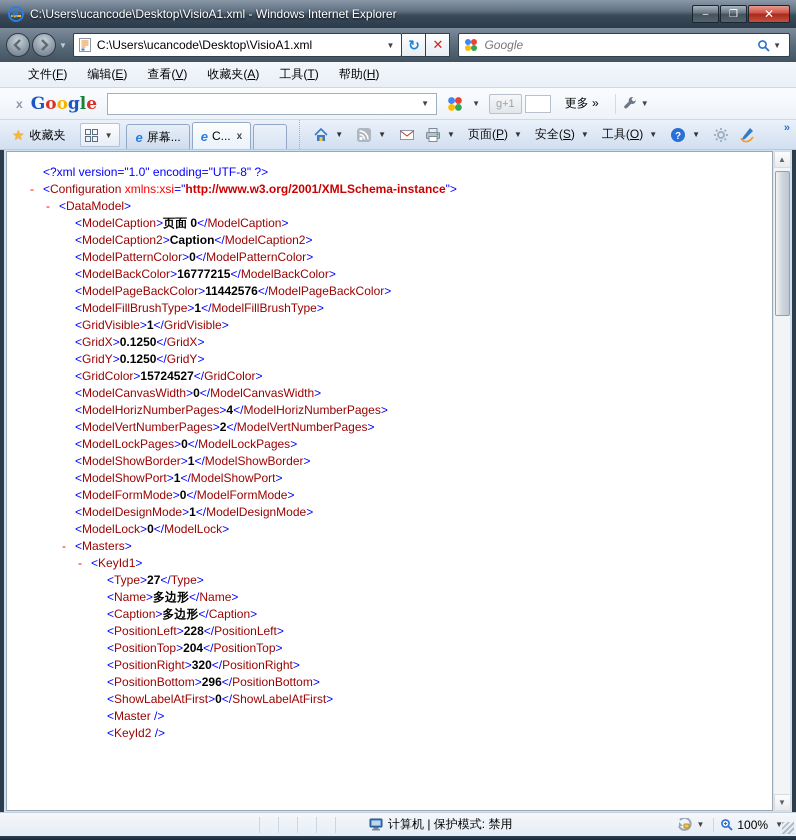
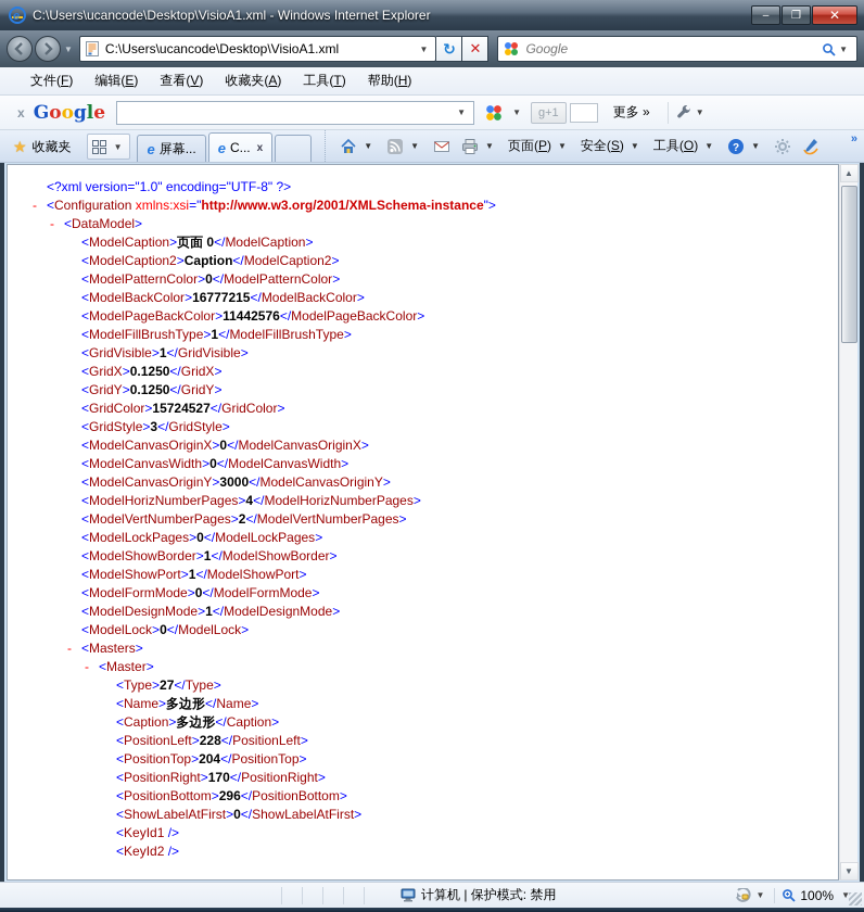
  e
  C:\Users\ucancode\Desktop\VisioA1.xml - Windows Internet Explorer
  –
  ❐
  ✕
  ▼
  C:\Users\ucancode\Desktop\VisioA1.xml
  ▼
  ↻
  ✕
  Google
  ▼
  文件(F)
  编辑(E)
  查看(V)
  收藏夹(A)
  工具(T)
  帮助(H)
  x
  Google
  ▼
  ▼
  g+1
  更多 »
  ▼
  ★
  收藏夹
  ▼
  e
  屏幕...
  e
  C...
  x
  ▼
  ▼
  ▼
  页面(P)
  ▼
  安全(S)
  ▼
  工具(O)
  ▼
  ?
  ▼
  »
  <?xml version="1.0" encoding="UTF-8" ?>
  - <Configuration xmlns:xsi="http://www.w3.org/2001/XMLSchema-instance">
  - <DataModel>
  <ModelCaption>页面 0</ModelCaption>
  <ModelCaption2>Caption</ModelCaption2>
  <ModelPatternColor>0</ModelPatternColor>
  <ModelBackColor>16777215</ModelBackColor>
  <ModelPageBackColor>11442576</ModelPageBackColor>
  <ModelFillBrushType>1</ModelFillBrushType>
  <GridVisible>1</GridVisible>
  <GridX>0.1250</GridX>
  <GridY>0.1250</GridY>
  <GridColor>15724527</GridColor>
+ <GridStyle>3</GridStyle>
+ <ModelCanvasOriginX>0</ModelCanvasOriginX>
  <ModelCanvasWidth>0</ModelCanvasWidth>
+ <ModelCanvasOriginY>3000</ModelCanvasOriginY>
  <ModelHorizNumberPages>4</ModelHorizNumberPages>
  <ModelVertNumberPages>2</ModelVertNumberPages>
  <ModelLockPages>0</ModelLockPages>
  <ModelShowBorder>1</ModelShowBorder>
  <ModelShowPort>1</ModelShowPort>
  <ModelFormMode>0</ModelFormMode>
  <ModelDesignMode>1</ModelDesignMode>
  <ModelLock>0</ModelLock>
  - <Masters>
- - <KeyId1>
+ - <Master>
  <Type>27</Type>
  <Name>多边形</Name>
  <Caption>多边形</Caption>
  <PositionLeft>228</PositionLeft>
  <PositionTop>204</PositionTop>
- <PositionRight>320</PositionRight>
+ <PositionRight>170</PositionRight>
  <PositionBottom>296</PositionBottom>
  <ShowLabelAtFirst>0</ShowLabelAtFirst>
- <Master />
+ <KeyId1 />
  <KeyId2 />
  ▲
  ▼
  计算机 | 保护模式: 禁用
  ▼
  100%
  ▼
